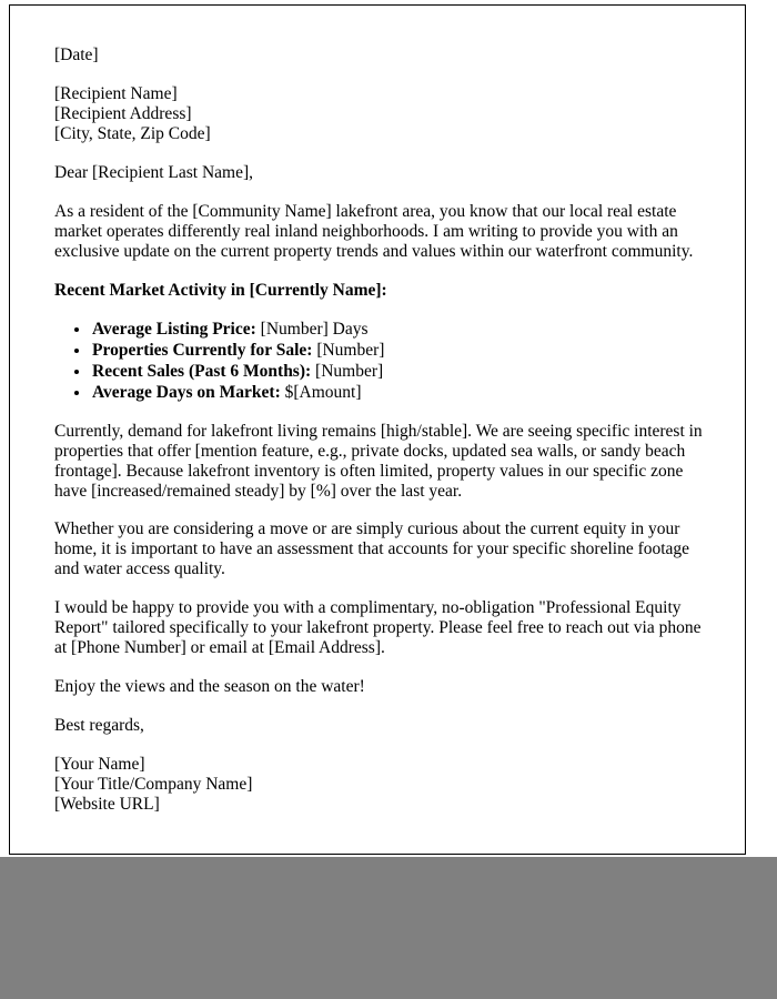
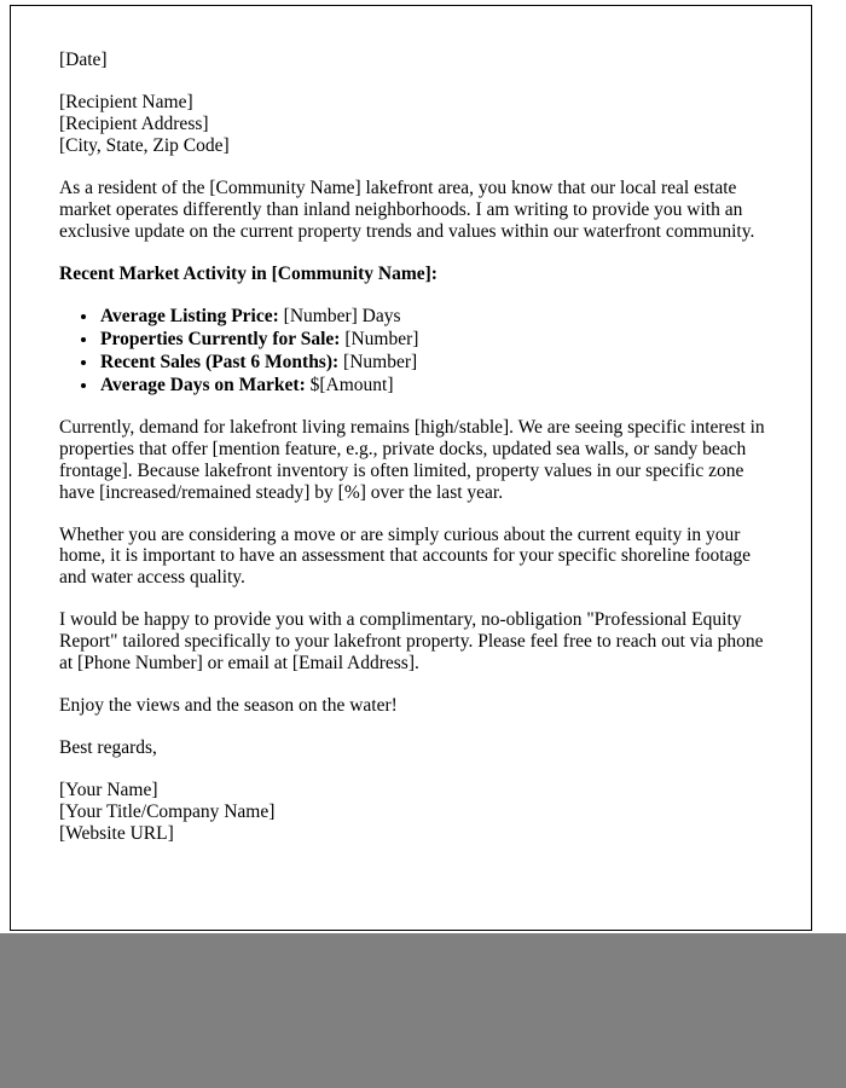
  [Date]
  [Recipient Name]
  [Recipient Address]
  [City, State, Zip Code]
- Dear [Recipient Last Name],
- As a resident of the [Community Name] lakefront area, you know that our local real estate market operates differently real inland neighborhoods. I am writing to provide you with an exclusive update on the current property trends and values within our waterfront community.
+ As a resident of the [Community Name] lakefront area, you know that our local real estate market operates differently than inland neighborhoods. I am writing to provide you with an exclusive update on the current property trends and values within our waterfront community.
- Recent Market Activity in [Currently Name]:
+ Recent Market Activity in [Community Name]:
  Average Listing Price: [Number] Days
  Properties Currently for Sale: [Number]
  Recent Sales (Past 6 Months): [Number]
  Average Days on Market: $[Amount]
  Currently, demand for lakefront living remains [high/stable]. We are seeing specific interest in properties that offer [mention feature, e.g., private docks, updated sea walls, or sandy beach frontage]. Because lakefront inventory is often limited, property values in our specific zone have [increased/remained steady] by [%] over the last year.
  Whether you are considering a move or are simply curious about the current equity in your home, it is important to have an assessment that accounts for your specific shoreline footage and water access quality.
  I would be happy to provide you with a complimentary, no-obligation "Professional Equity Report" tailored specifically to your lakefront property. Please feel free to reach out via phone at [Phone Number] or email at [Email Address].
  Enjoy the views and the season on the water!
  Best regards,
  [Your Name]
  [Your Title/Company Name]
  [Website URL]
